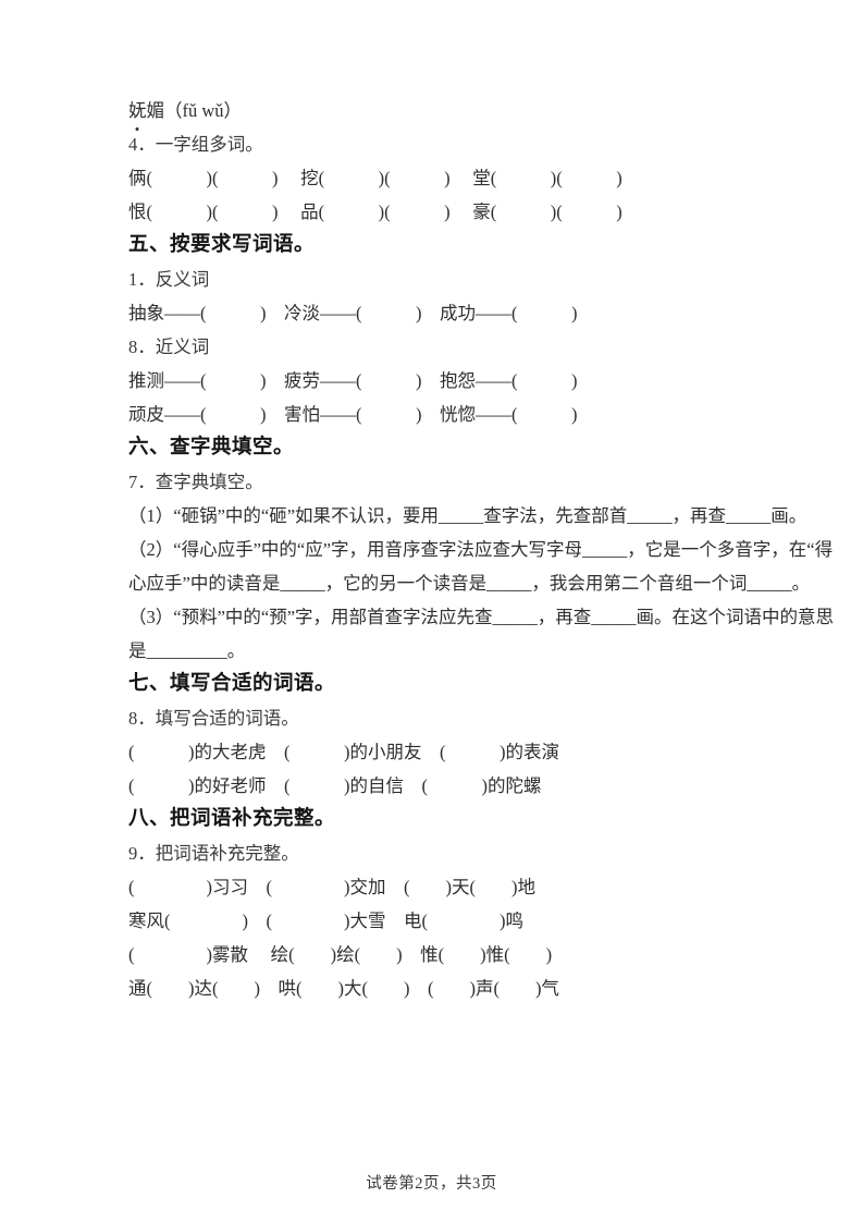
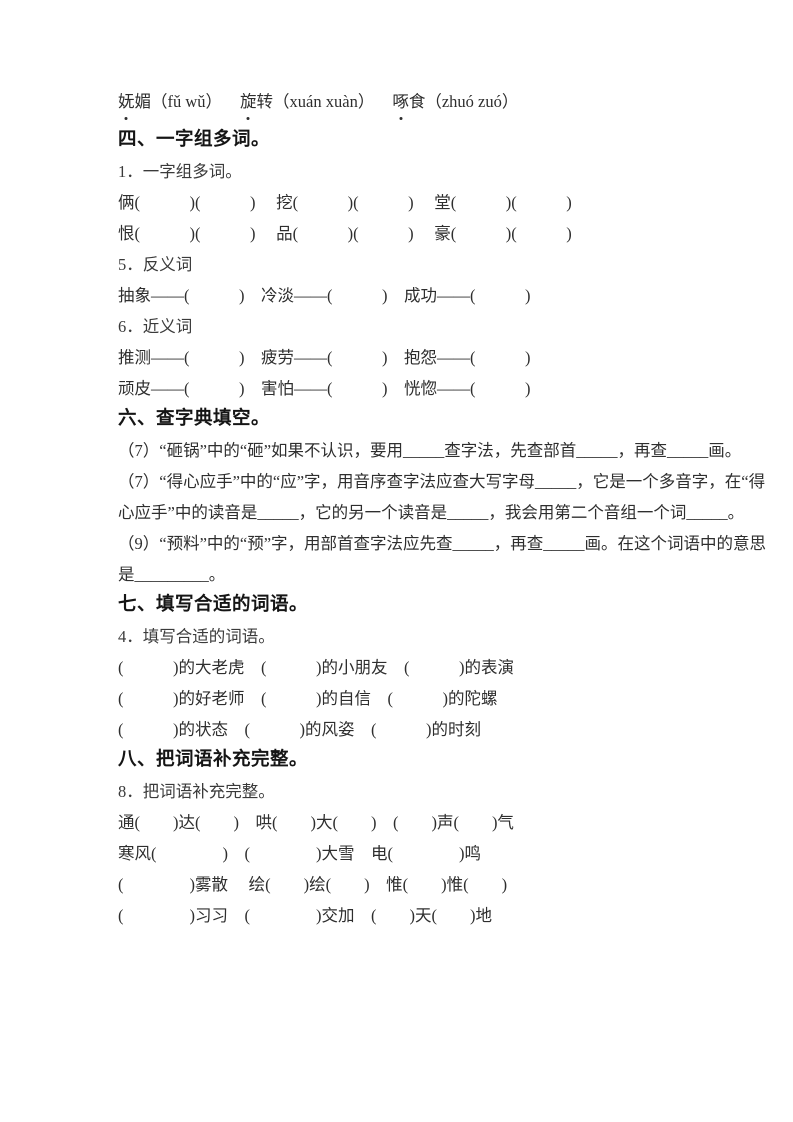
  妩媚（fǔ wǔ）
+ 旋转（xuán xuàn）
+ 啄食（zhuó zuó）
+ 四、一字组多词。
- 4．一字组多词。
+ 1．一字组多词。
  俩( )( ) 挖( )( ) 堂( )( )
  恨( )( ) 品( )( ) 豪( )( )
- 五、按要求写词语。
- 1．反义词
+ 5．反义词
  抽象——( ) 冷淡——( ) 成功——( )
- 8．近义词
+ 6．近义词
  推测——( ) 疲劳——( ) 抱怨——( )
  顽皮——( ) 害怕——( ) 恍惚——( )
  六、查字典填空。
- 7．查字典填空。
- （1）“砸锅”中的“砸”如果不认识，要用_____查字法，先查部首_____，再查_____画。
+ （7）“砸锅”中的“砸”如果不认识，要用_____查字法，先查部首_____，再查_____画。
- （2）“得心应手”中的“应”字，用音序查字法应查大写字母_____，它是一个多音字，在“得
+ （7）“得心应手”中的“应”字，用音序查字法应查大写字母_____，它是一个多音字，在“得
  心应手”中的读音是_____，它的另一个读音是_____，我会用第二个音组一个词_____。
- （3）“预料”中的“预”字，用部首查字法应先查_____，再查_____画。在这个词语中的意思
+ （9）“预料”中的“预”字，用部首查字法应先查_____，再查_____画。在这个词语中的意思
  是_________。
  七、填写合适的词语。
- 8．填写合适的词语。
+ 4．填写合适的词语。
  ( )的大老虎 ( )的小朋友 ( )的表演
  ( )的好老师 ( )的自信 ( )的陀螺
+ ( )的状态 ( )的风姿 ( )的时刻
  八、把词语补充完整。
- 9．把词语补充完整。
+ 8．把词语补充完整。
- ( )习习 ( )交加 ( )天( )地
+ 通( )达( ) 哄( )大( ) ( )声( )气
  寒风( ) ( )大雪 电( )鸣
  ( )雾散 绘( )绘( ) 惟( )惟( )
- 通( )达( ) 哄( )大( ) ( )声( )气
+ ( )习习 ( )交加 ( )天( )地
- 试卷第2页，共3页
